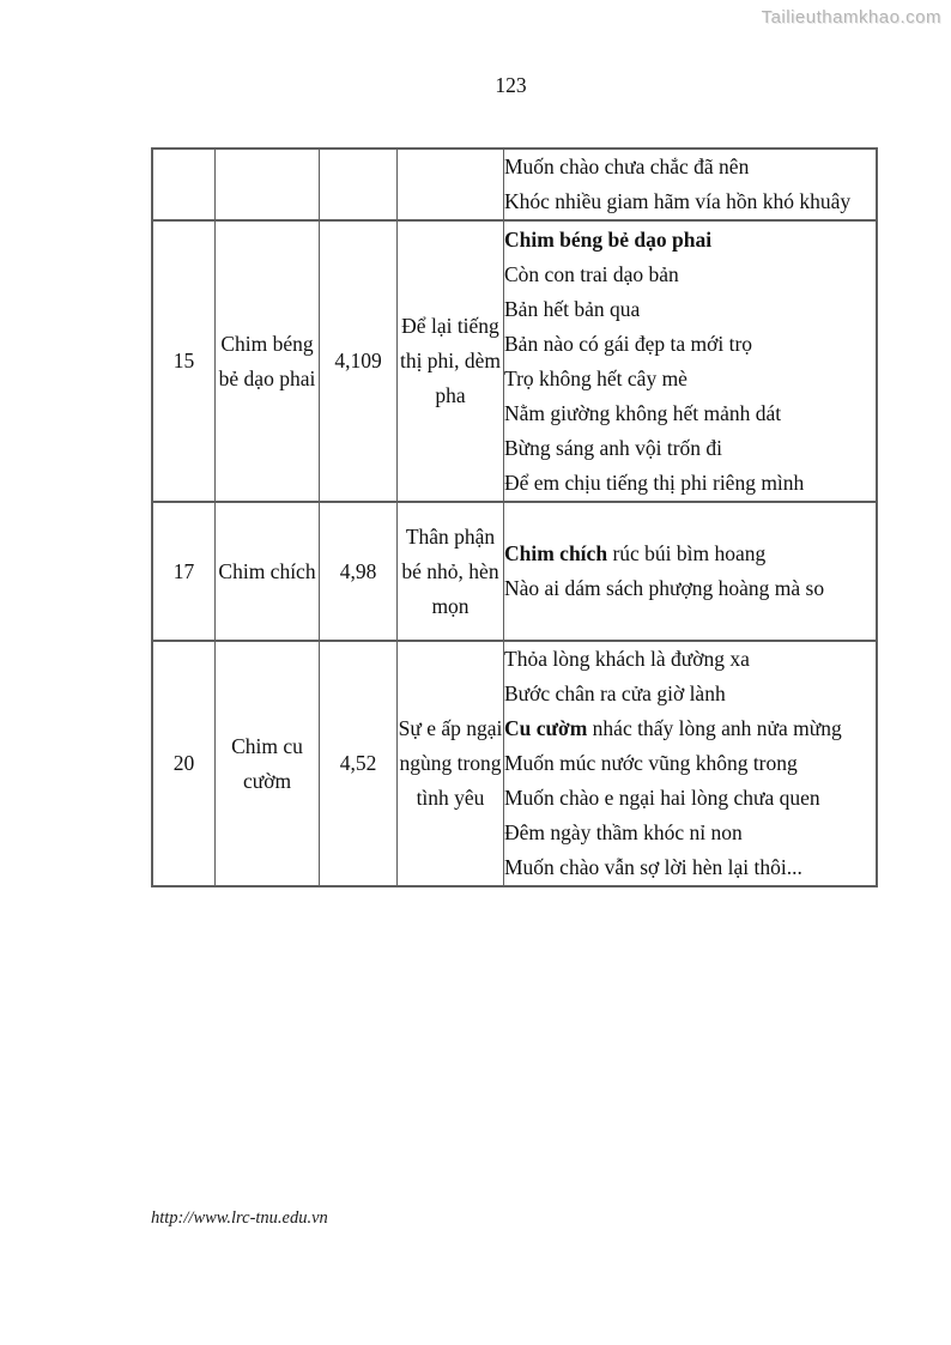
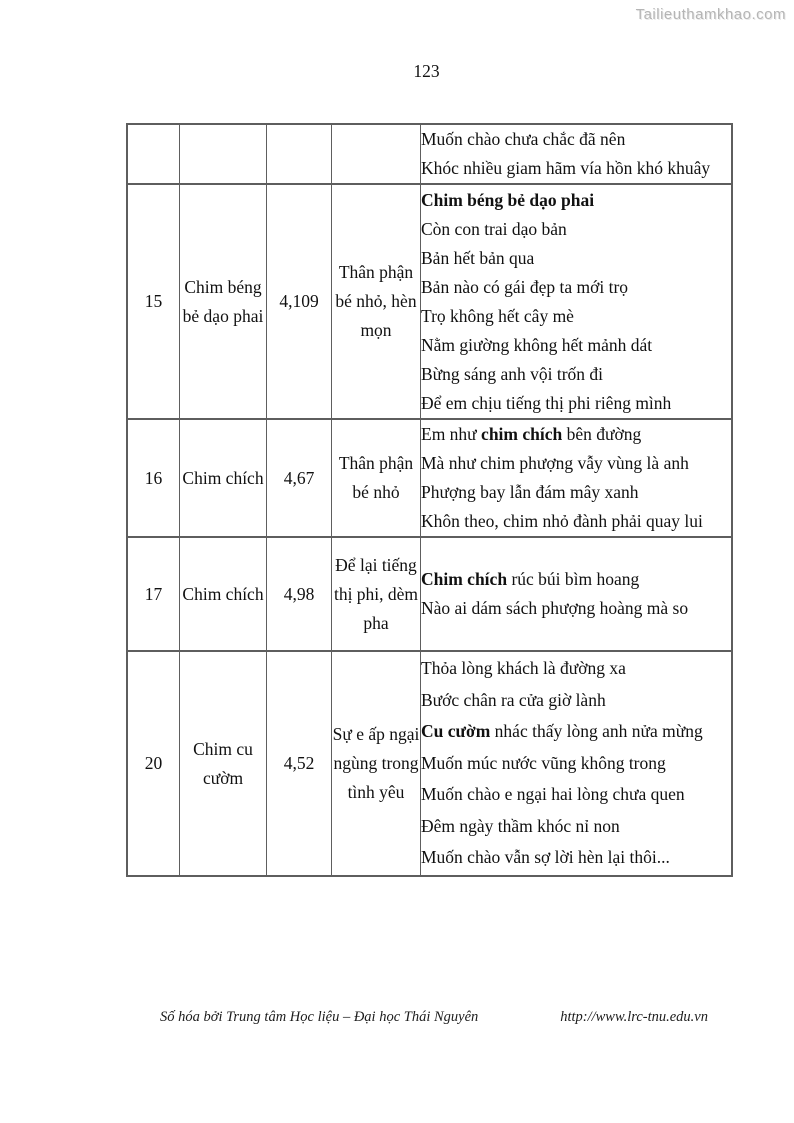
  Tailieuthamkhao.com
  123
  				Muốn chào chưa chắc đã nênKhóc nhiều giam hãm vía hồn khó khuây
- 15	Chim béng bẻ dạo phai	4,109	Để lại tiếng thị phi, dèm pha	Chim béng bẻ dạo phaiCòn con trai dạo bảnBản hết bản quaBản nào có gái đẹp ta mới trọTrọ không hết cây mèNằm giường không hết mảnh dátBừng sáng anh vội trốn điĐể em chịu tiếng thị phi riêng mình
+ 15	Chim béng bẻ dạo phai	4,109	Thân phận bé nhỏ, hèn mọn	Chim béng bẻ dạo phaiCòn con trai dạo bảnBản hết bản quaBản nào có gái đẹp ta mới trọTrọ không hết cây mèNằm giường không hết mảnh dátBừng sáng anh vội trốn điĐể em chịu tiếng thị phi riêng mình
+ 16	Chim chích	4,67	Thân phận bé nhỏ	Em như chim chích bên đườngMà như chim phượng vẫy vùng là anhPhượng bay lẫn đám mây xanhKhôn theo, chim nhỏ đành phải quay lui
- 17	Chim chích	4,98	Thân phận bé nhỏ, hèn mọn	Chim chích rúc búi bìm hoangNào ai dám sách phượng hoàng mà so
+ 17	Chim chích	4,98	Để lại tiếng thị phi, dèm pha	Chim chích rúc búi bìm hoangNào ai dám sách phượng hoàng mà so
  20	Chim cu cườm	4,52	Sự e ấp ngại ngùng trong tình yêu	Thỏa lòng khách là đường xaBước chân ra cửa giờ lànhCu cườm nhác thấy lòng anh nửa mừngMuốn múc nước vũng không trongMuốn chào e ngại hai lòng chưa quenĐêm ngày thầm khóc nỉ nonMuốn chào vẫn sợ lời hèn lại thôi...
+ Số hóa bởi Trung tâm Học liệu – Đại học Thái Nguyên
  http://www.lrc-tnu.edu.vn
